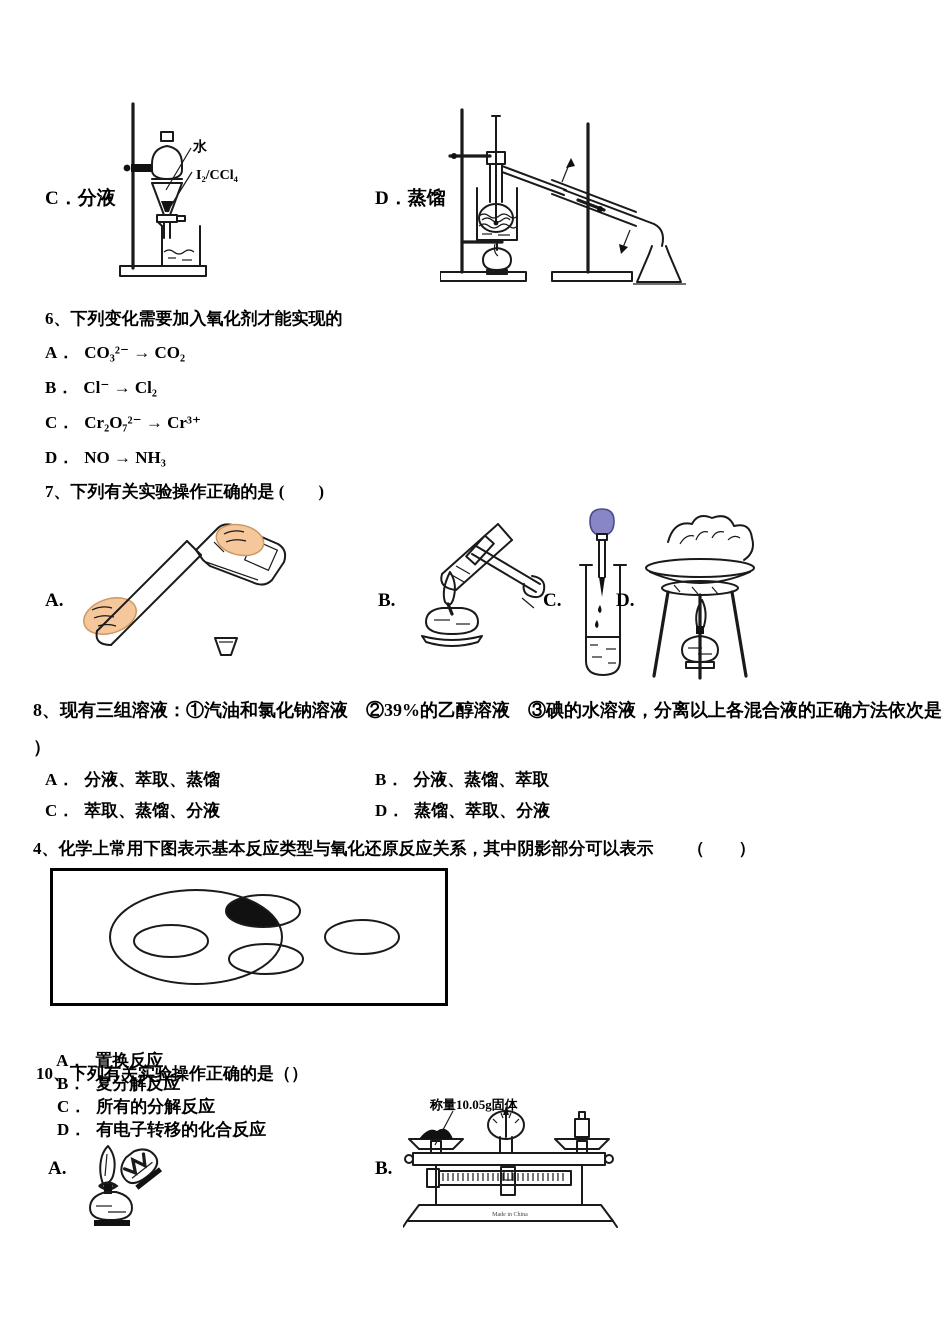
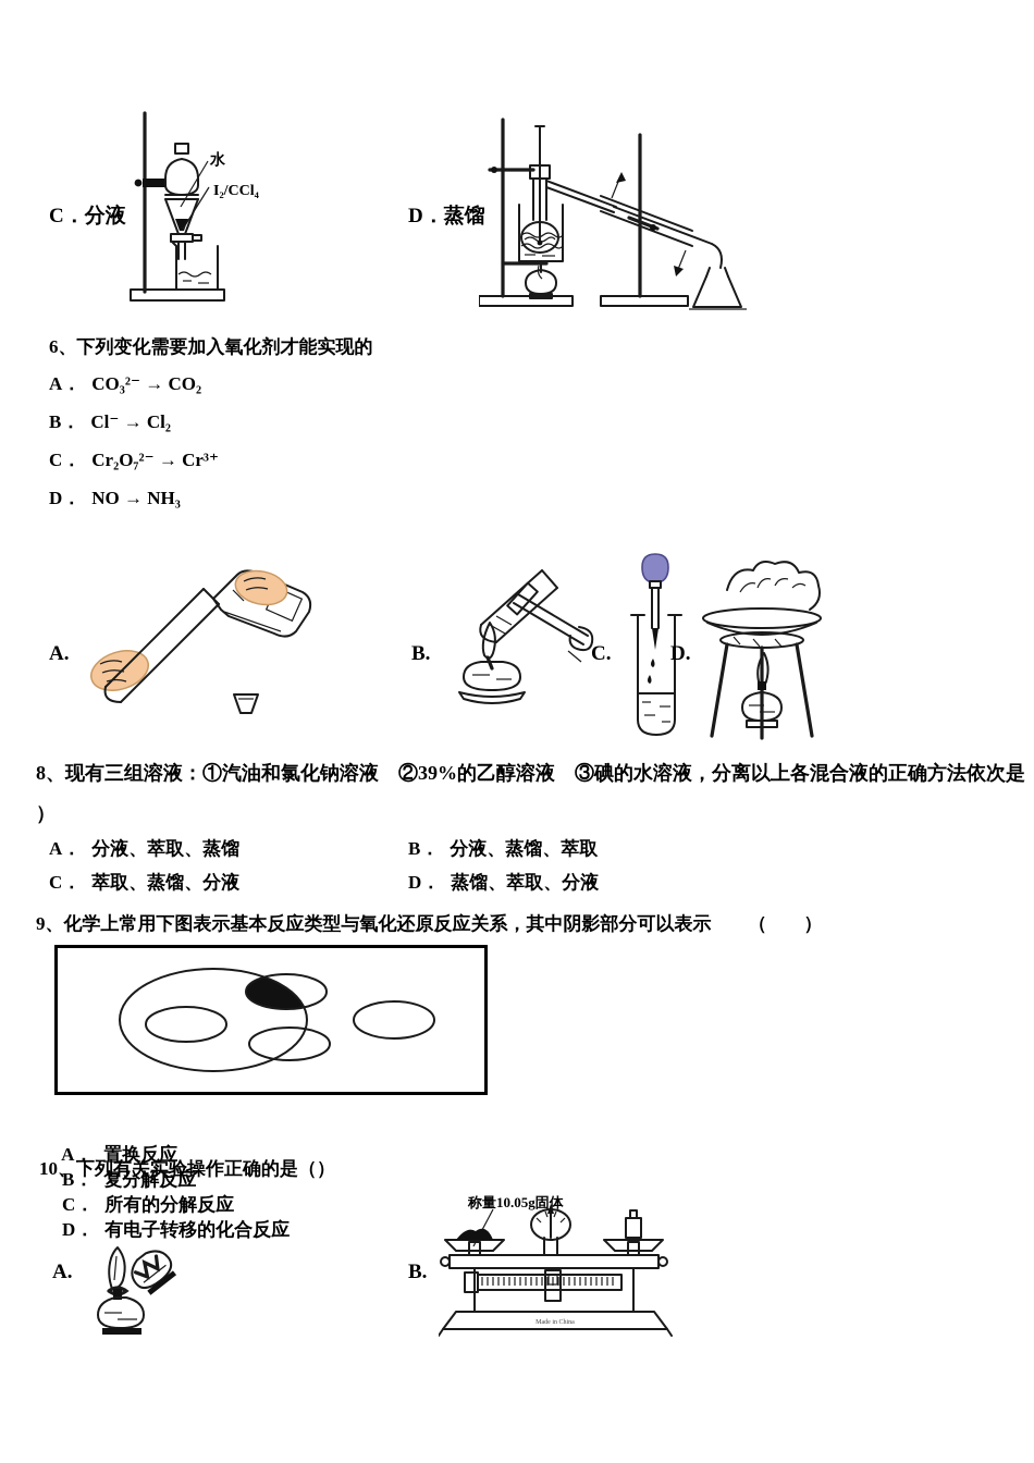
  C．分液
  水
  I₂/CCl₄
  D．蒸馏
  6、下列变化需要加入氧化剂才能实现的
  A． CO₃²⁻ → CO₂
  B． Cl⁻ → Cl₂
  C． Cr₂O₇²⁻ → Cr³⁺
  D． NO → NH₃
- 7、下列有关实验操作正确的是 ( )
  A.
  B.
  C.
  D.
  8、现有三组溶液：①汽油和氯化钠溶液 ②39%的乙醇溶液 ③碘的水溶液，分离以上各混合液的正确方法依次是
  ）
  A． 分液、萃取、蒸馏
  B． 分液、蒸馏、萃取
  C． 萃取、蒸馏、分液
  D． 蒸馏、萃取、分液
- 4、化学上常用下图表示基本反应类型与氧化还原反应关系，其中阴影部分可以表示 （ ）
+ 9、化学上常用下图表示基本反应类型与氧化还原反应关系，其中阴影部分可以表示 （ ）
  A． 置换反应 B． 复分解反应 C． 所有的分解反应 D． 有电子转移的化合反应
  10、下列有关实验操作正确的是（）
  A.
  B.
  称量10.05g固体
